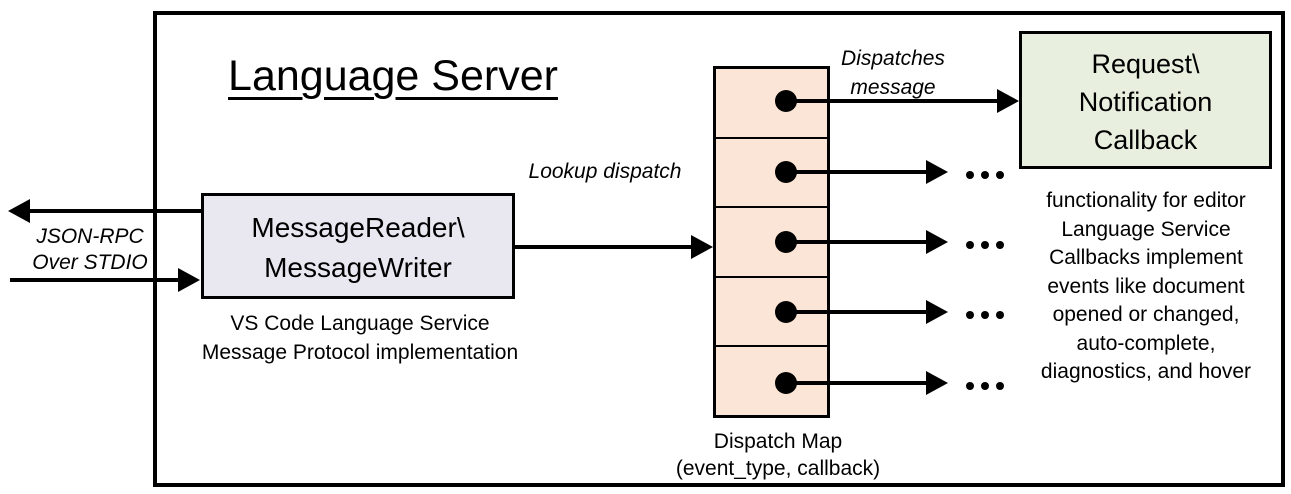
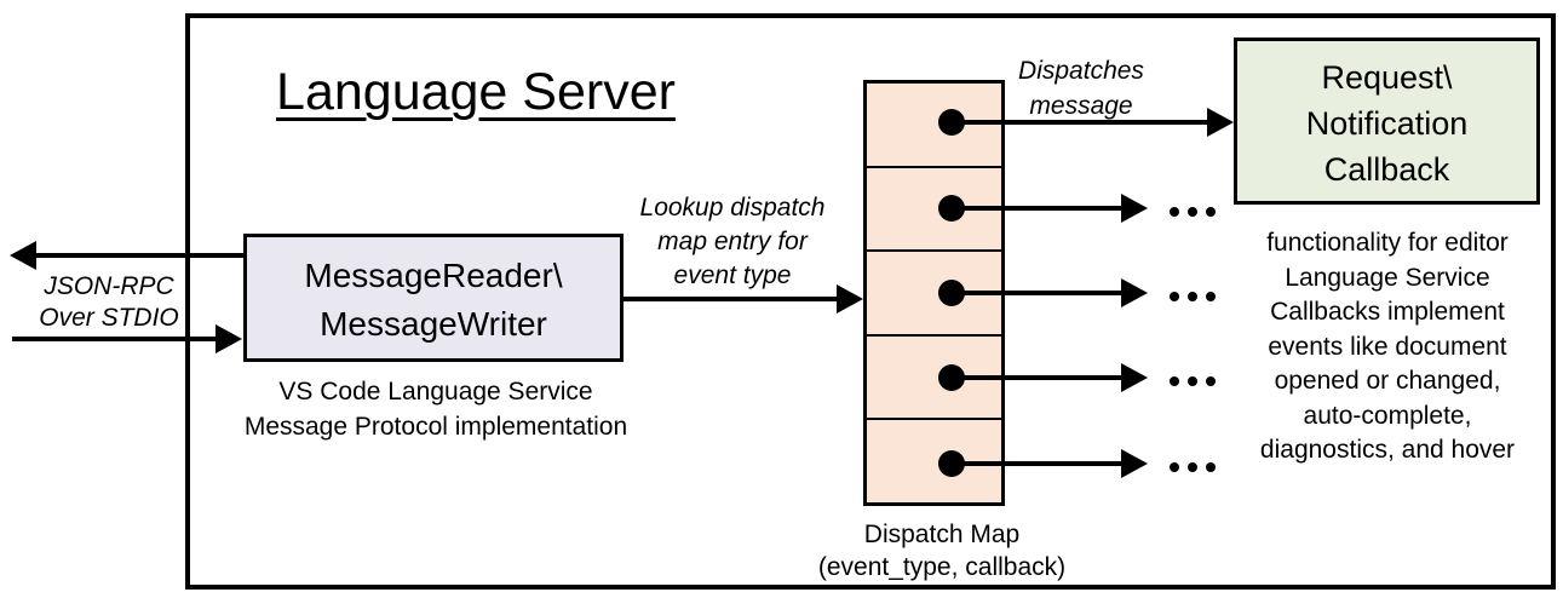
  Language Server
  JSON-RPC
  Over STDIO
  MessageReader\
  MessageWriter
  VS Code Language Service
  Message Protocol implementation
  Lookup dispatch
+ map entry for
+ event type
  Dispatches
  message
  Request\
  Notification
  Callback
  functionality for editor
  Language Service
  Callbacks implement
  events like document
  opened or changed,
  auto-complete,
  diagnostics, and hover
  Dispatch Map
  (event_type, callback)
